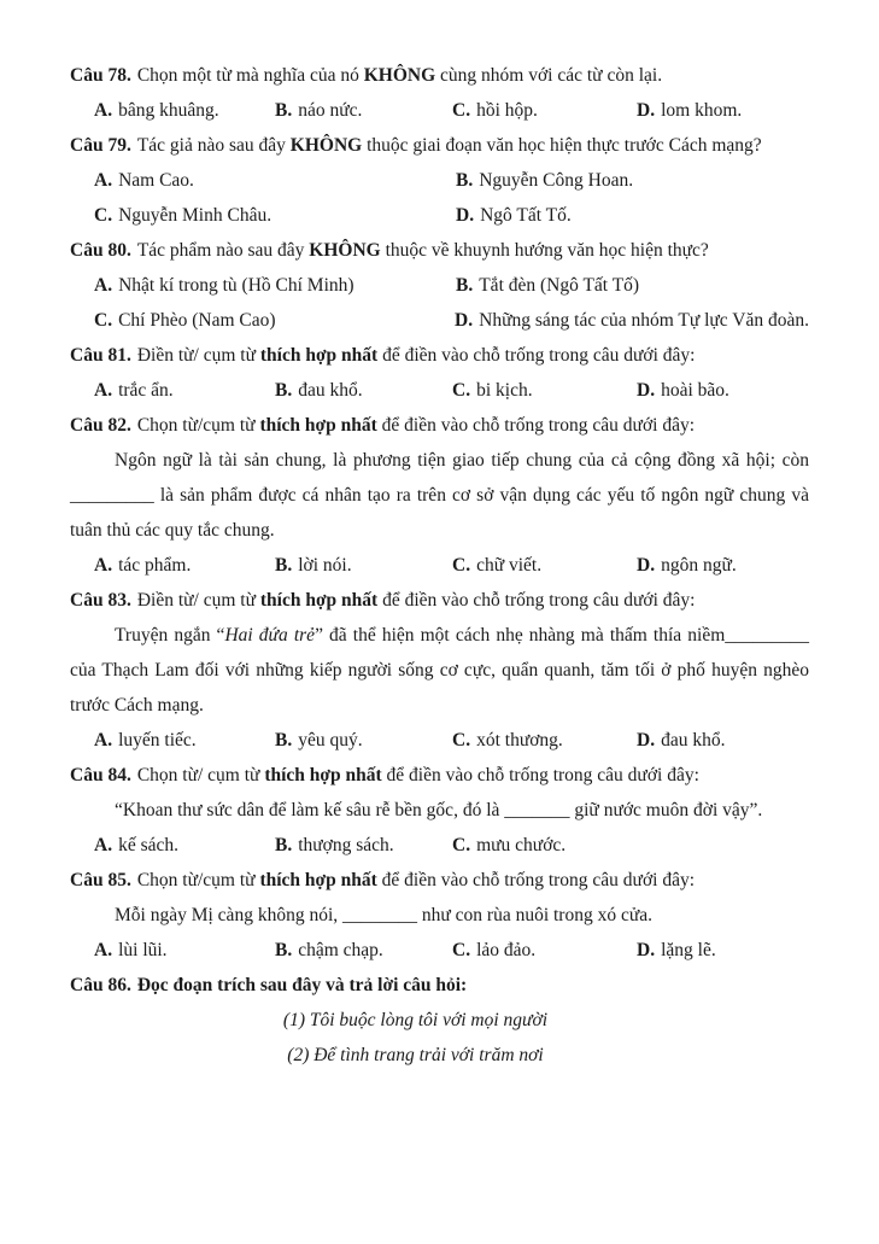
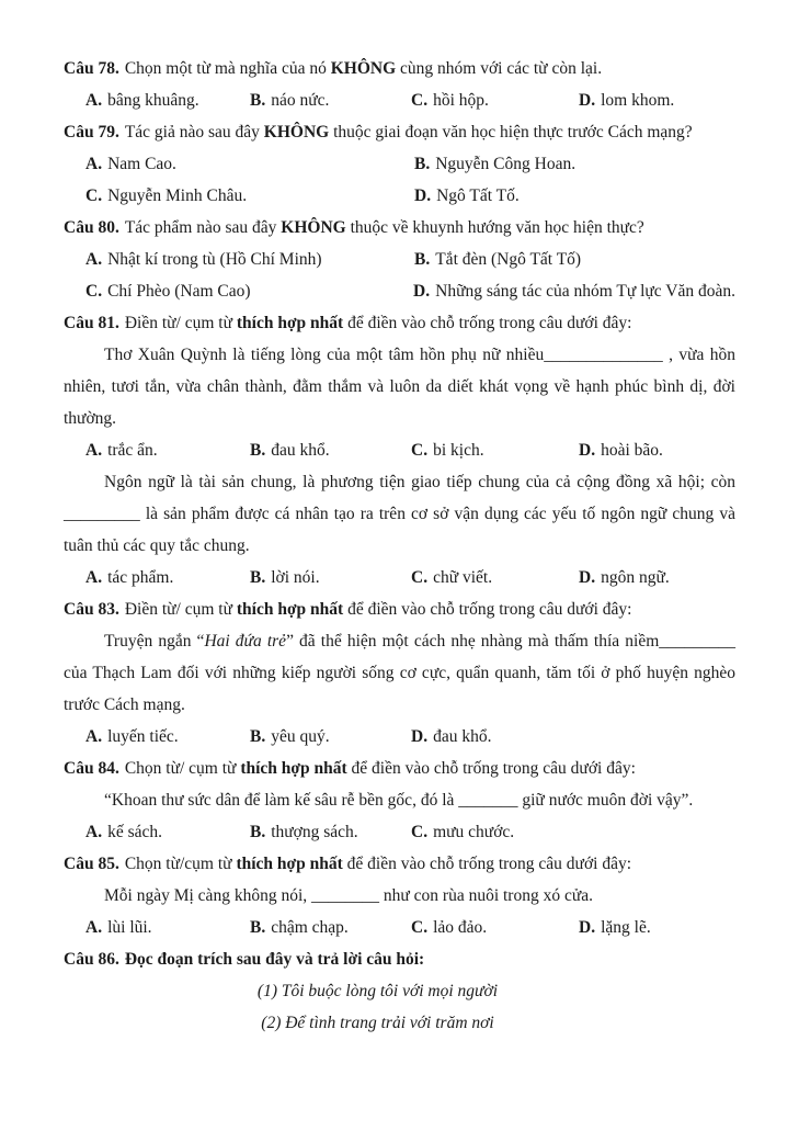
  Câu 78. Chọn một từ mà nghĩa của nó KHÔNG cùng nhóm với các từ còn lại.
  A. bâng khuâng.
  B. náo nức.
  C. hồi hộp.
  D. lom khom.
  Câu 79. Tác giả nào sau đây KHÔNG thuộc giai đoạn văn học hiện thực trước Cách mạng?
  A. Nam Cao.
  B. Nguyễn Công Hoan.
  C. Nguyễn Minh Châu.
  D. Ngô Tất Tố.
  Câu 80. Tác phẩm nào sau đây KHÔNG thuộc về khuynh hướng văn học hiện thực?
  A. Nhật kí trong tù (Hồ Chí Minh)
  B. Tắt đèn (Ngô Tất Tố)
  C. Chí Phèo (Nam Cao)
  D. Những sáng tác của nhóm Tự lực Văn đoàn.
  Câu 81. Điền từ/ cụm từ thích hợp nhất để điền vào chỗ trống trong câu dưới đây:
+ Thơ Xuân Quỳnh là tiếng lòng của một tâm hồn phụ nữ nhiều______________ , vừa hồn nhiên, tươi tắn, vừa chân thành, đằm thắm và luôn da diết khát vọng về hạnh phúc bình dị, đời thường.
  A. trắc ẩn.
  B. đau khổ.
  C. bi kịch.
  D. hoài bão.
- Câu 82. Chọn từ/cụm từ thích hợp nhất để điền vào chỗ trống trong câu dưới đây:
  Ngôn ngữ là tài sản chung, là phương tiện giao tiếp chung của cả cộng đồng xã hội; còn _________ là sản phẩm được cá nhân tạo ra trên cơ sở vận dụng các yếu tố ngôn ngữ chung và tuân thủ các quy tắc chung.
  A. tác phẩm.
  B. lời nói.
  C. chữ viết.
  D. ngôn ngữ.
  Câu 83. Điền từ/ cụm từ thích hợp nhất để điền vào chỗ trống trong câu dưới đây:
  Truyện ngắn “Hai đứa trẻ” đã thể hiện một cách nhẹ nhàng mà thấm thía niềm_________ của Thạch Lam đối với những kiếp người sống cơ cực, quẩn quanh, tăm tối ở phố huyện nghèo trước Cách mạng.
  A. luyến tiếc.
  B. yêu quý.
- C. xót thương.
  D. đau khổ.
  Câu 84. Chọn từ/ cụm từ thích hợp nhất để điền vào chỗ trống trong câu dưới đây:
  “Khoan thư sức dân để làm kế sâu rễ bền gốc, đó là _______ giữ nước muôn đời vậy”.
  A. kế sách.
  B. thượng sách.
  C. mưu chước.
  Câu 85. Chọn từ/cụm từ thích hợp nhất để điền vào chỗ trống trong câu dưới đây:
  Mỗi ngày Mị càng không nói, ________ như con rùa nuôi trong xó cửa.
  A. lùi lũi.
  B. chậm chạp.
  C. lảo đảo.
  D. lặng lẽ.
  Câu 86. Đọc đoạn trích sau đây và trả lời câu hỏi:
  (1) Tôi buộc lòng tôi với mọi người
  (2) Để tình trang trải với trăm nơi
